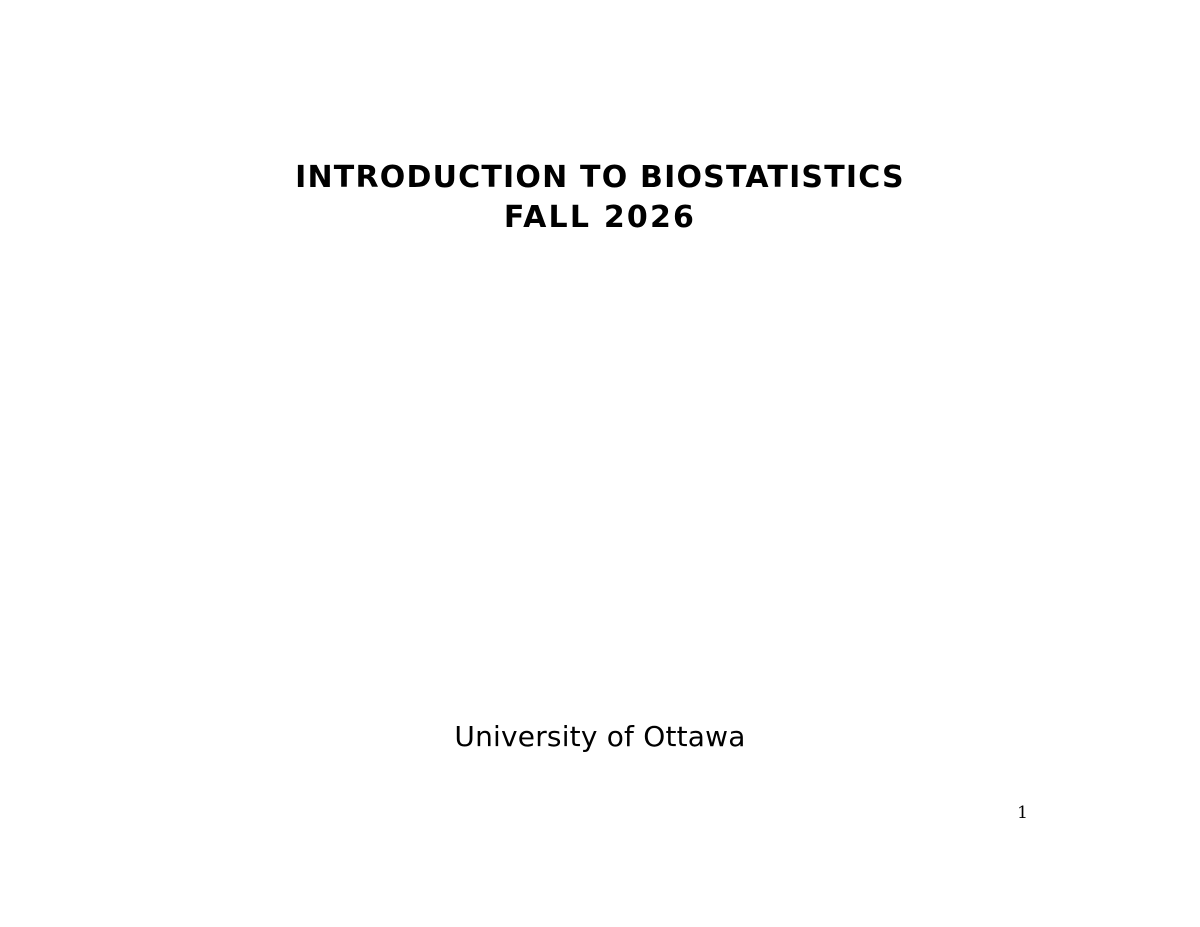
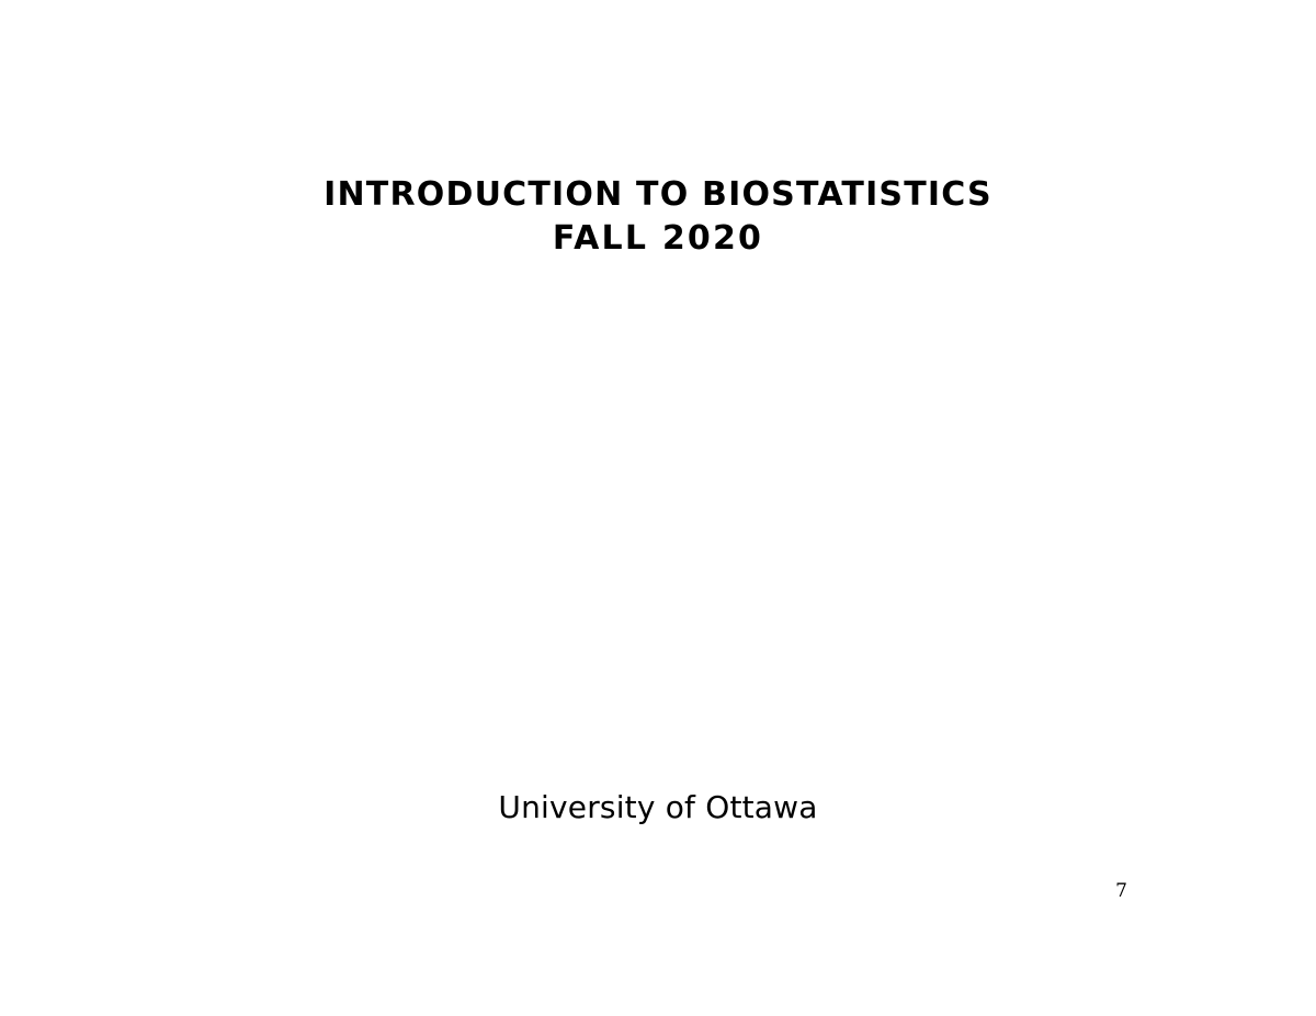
  INTRODUCTION TO BIOSTATISTICS
- FALL 2026
+ FALL 2020
  University of Ottawa
- 1
+ 7
